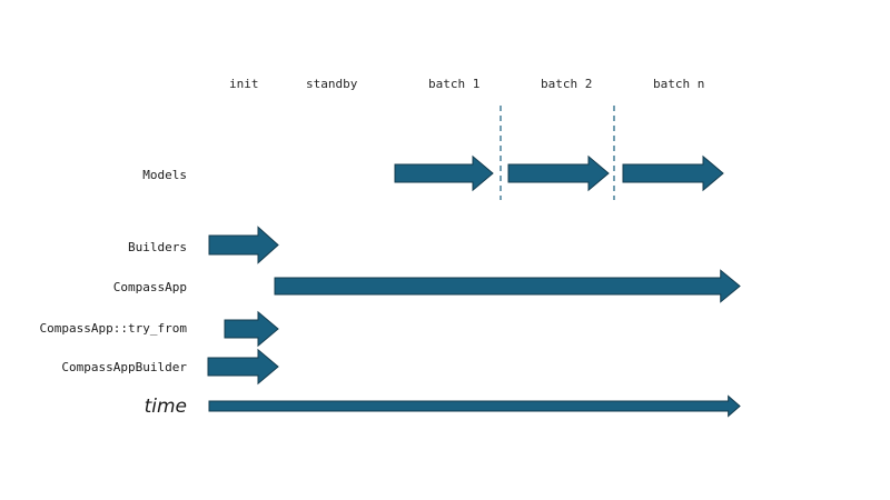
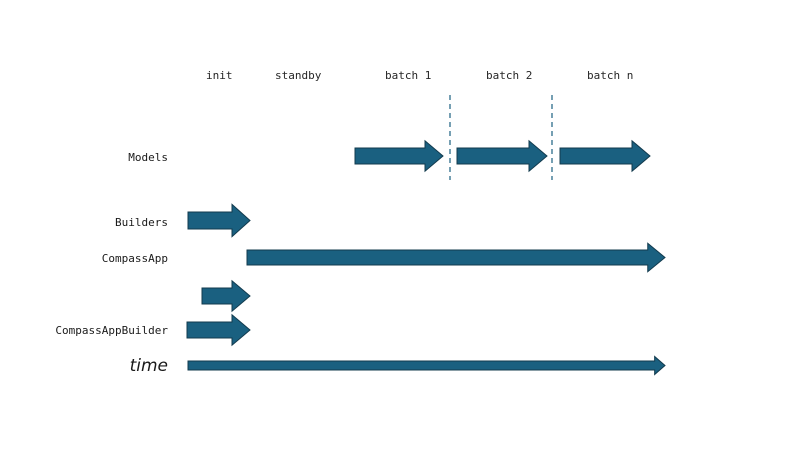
  init
  standby
  batch 1
  batch 2
  batch n
  Models
  Builders
  CompassApp
- CompassApp::try_from
  CompassAppBuilder
  time
